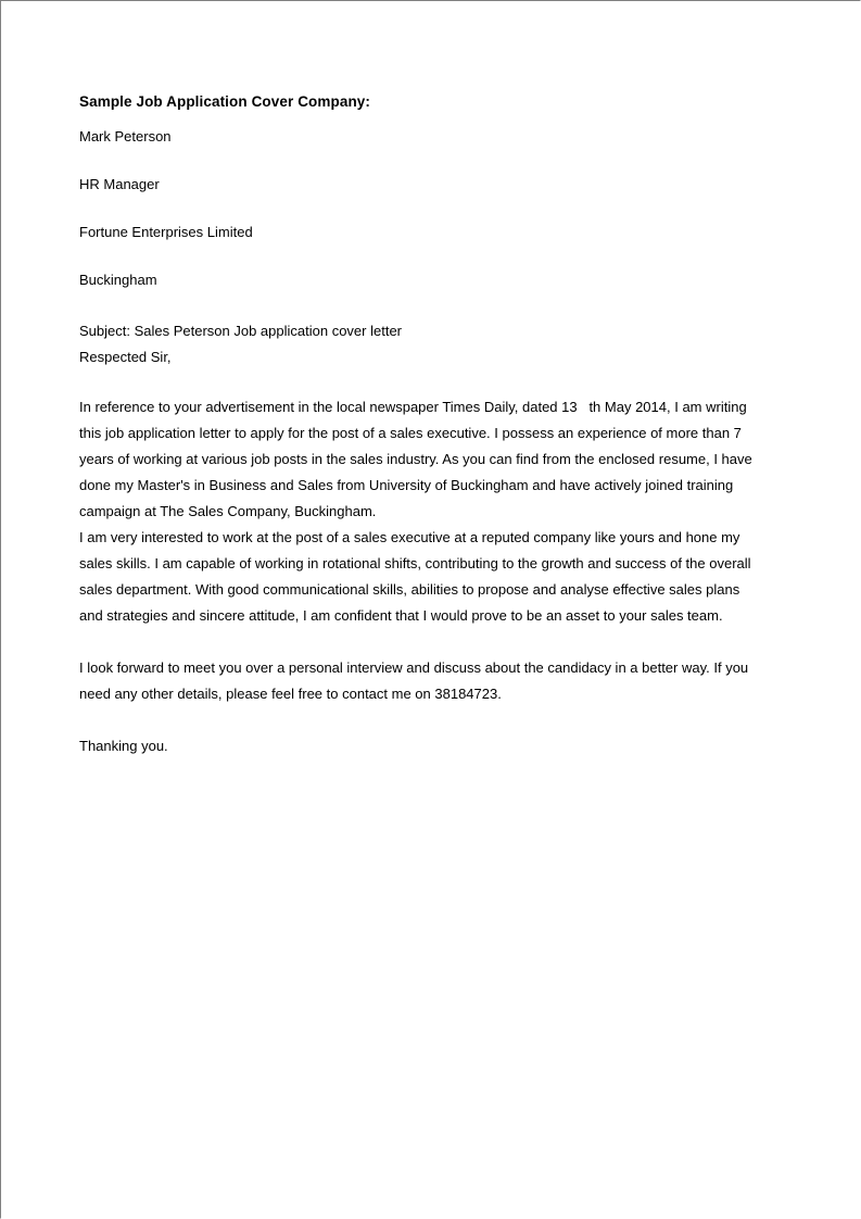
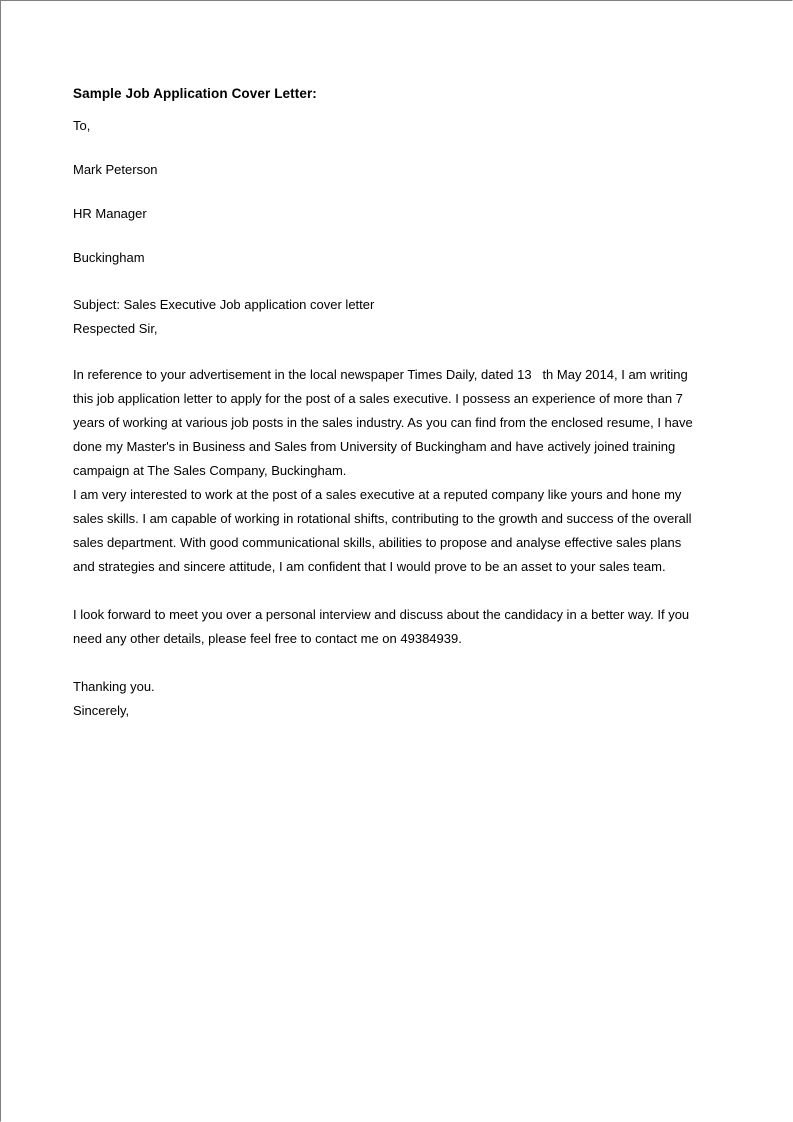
- Sample Job Application Cover Company:
+ Sample Job Application Cover Letter:
+ To,
  Mark Peterson
  HR Manager
- Fortune Enterprises Limited
  Buckingham
- Subject: Sales Peterson Job application cover letter
+ Subject: Sales Executive Job application cover letter
  Respected Sir,
  In reference to your advertisement in the local newspaper Times Daily, dated 13 th May 2014, I am writing this job application letter to apply for the post of a sales executive. I possess an experience of more than 7 years of working at various job posts in the sales industry. As you can find from the enclosed resume, I have done my Master's in Business and Sales from University of Buckingham and have actively joined training campaign at The Sales Company, Buckingham.
  I am very interested to work at the post of a sales executive at a reputed company like yours and hone my sales skills. I am capable of working in rotational shifts, contributing to the growth and success of the overall sales department. With good communicational skills, abilities to propose and analyse effective sales plans and strategies and sincere attitude, I am confident that I would prove to be an asset to your sales team.
- I look forward to meet you over a personal interview and discuss about the candidacy in a better way. If you need any other details, please feel free to contact me on 38184723.
+ I look forward to meet you over a personal interview and discuss about the candidacy in a better way. If you need any other details, please feel free to contact me on 49384939.
  Thanking you.
+ Sincerely,
